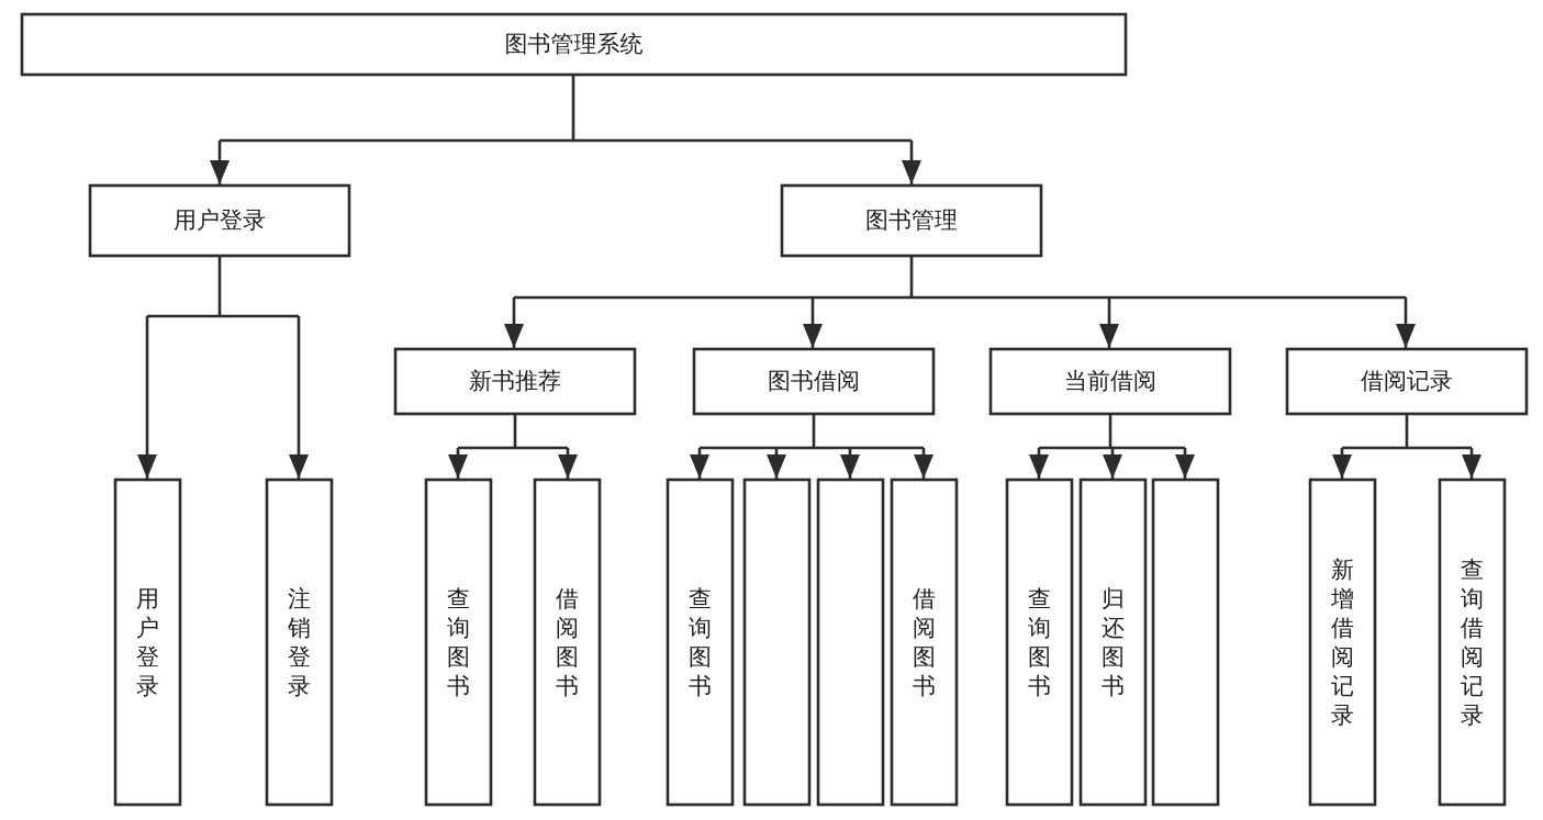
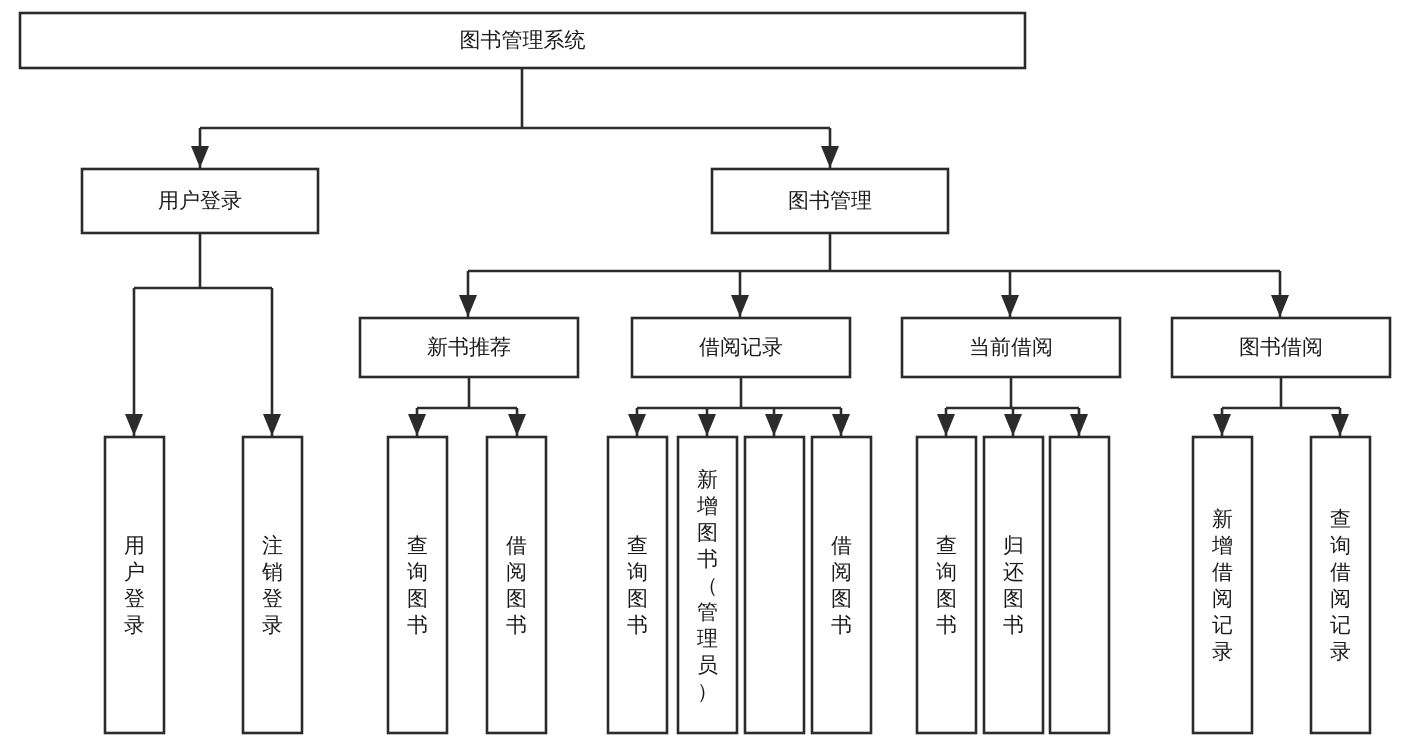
  图书管理系统
  用户登录
  图书管理
  新书推荐
- 图书借阅
+ 借阅记录
  当前借阅
- 借阅记录
+ 图书借阅
  用户登录
  注销登录
  查询图书
  借阅图书
  查询图书
+ 新增图书（管理员）
  借阅图书
  查询图书
  归还图书
  新增借阅记录
  查询借阅记录
